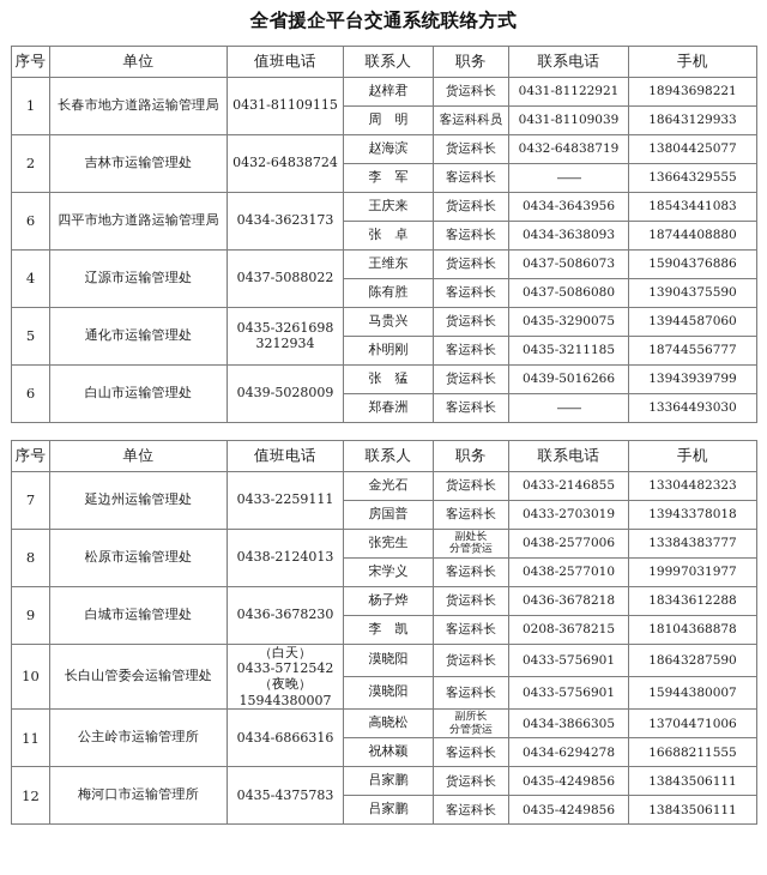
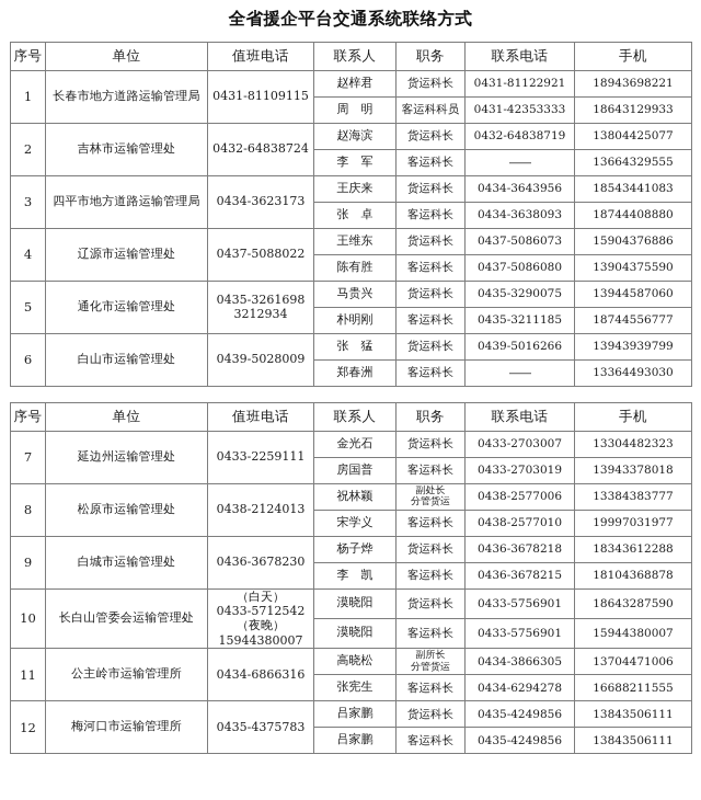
  全省援企平台交通系统联络方式
  序号	单位	值班电话	联系人	职务	联系电话	手机
  1	长春市地方道路运输管理局	0431-81109115	赵梓君	货运科长	0431-81122921	18943698221
- 周 明	客运科科员	0431-81109039	18643129933
+ 周 明	客运科科员	0431-42353333	18643129933
  2	吉林市运输管理处	0432-64838724	赵海滨	货运科长	0432-64838719	13804425077
  李 军	客运科长	——	13664329555
- 6	四平市地方道路运输管理局	0434-3623173	王庆来	货运科长	0434-3643956	18543441083
+ 3	四平市地方道路运输管理局	0434-3623173	王庆来	货运科长	0434-3643956	18543441083
  张 卓	客运科长	0434-3638093	18744408880
  4	辽源市运输管理处	0437-5088022	王维东	货运科长	0437-5086073	15904376886
  陈有胜	客运科长	0437-5086080	13904375590
  5	通化市运输管理处	0435-3261698 3212934	马贵兴	货运科长	0435-3290075	13944587060
  朴明刚	客运科长	0435-3211185	18744556777
  6	白山市运输管理处	0439-5028009	张 猛	货运科长	0439-5016266	13943939799
  郑春洲	客运科长	——	13364493030
  序号	单位	值班电话	联系人	职务	联系电话	手机
- 7	延边州运输管理处	0433-2259111	金光石	货运科长	0433-2146855	13304482323
+ 7	延边州运输管理处	0433-2259111	金光石	货运科长	0433-2703007	13304482323
  房国普	客运科长	0433-2703019	13943378018
- 8	松原市运输管理处	0438-2124013	张宪生	副处长 分管货运	0438-2577006	13384383777
+ 8	松原市运输管理处	0438-2124013	祝林颖	副处长 分管货运	0438-2577006	13384383777
  宋学义	客运科长	0438-2577010	19997031977
  9	白城市运输管理处	0436-3678230	杨子烨	货运科长	0436-3678218	18343612288
- 李 凯	客运科长	0208-3678215	18104368878
+ 李 凯	客运科长	0436-3678215	18104368878
  10	长白山管委会运输管理处	（白天） 0433-5712542 （夜晚） 15944380007	漠晓阳	货运科长	0433-5756901	18643287590
  漠晓阳	客运科长	0433-5756901	15944380007
  11	公主岭市运输管理所	0434-6866316	高晓松	副所长 分管货运	0434-3866305	13704471006
- 祝林颖	客运科长	0434-6294278	16688211555
+ 张宪生	客运科长	0434-6294278	16688211555
  12	梅河口市运输管理所	0435-4375783	吕家鹏	货运科长	0435-4249856	13843506111
  吕家鹏	客运科长	0435-4249856	13843506111
